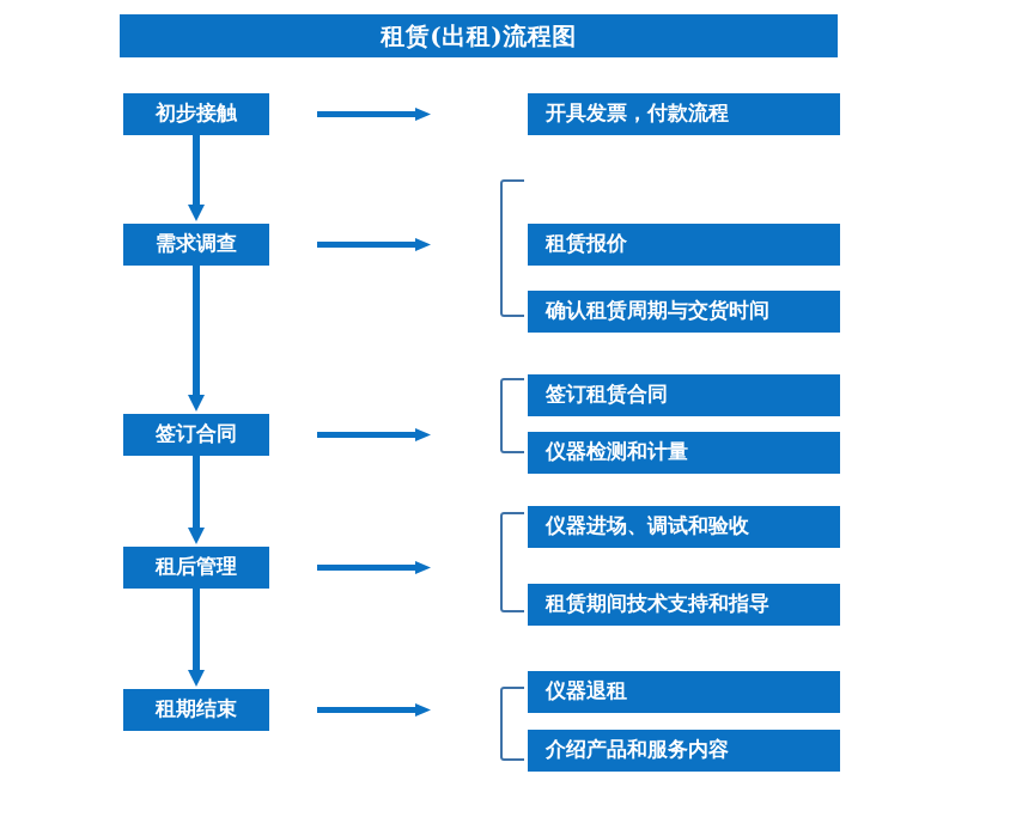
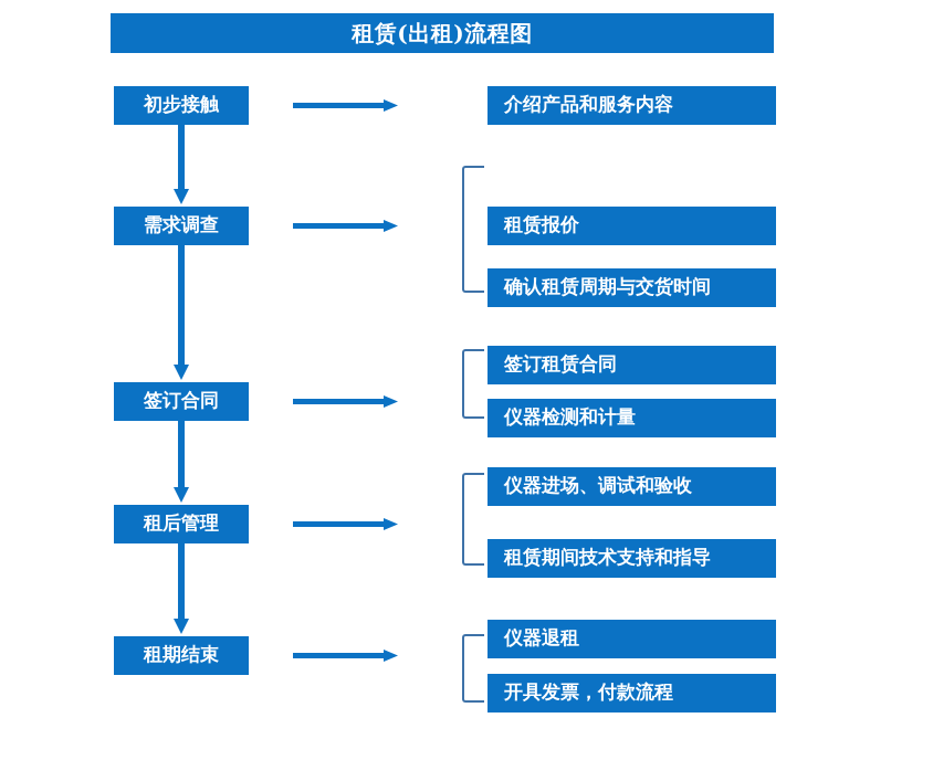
  租赁(出租)流程图
  初步接触
  需求调查
  签订合同
  租后管理
  租期结束
- 开具发票，付款流程
+ 介绍产品和服务内容
  租赁报价
  确认租赁周期与交货时间
  签订租赁合同
  仪器检测和计量
  仪器进场、调试和验收
  租赁期间技术支持和指导
  仪器退租
- 介绍产品和服务内容
+ 开具发票，付款流程
